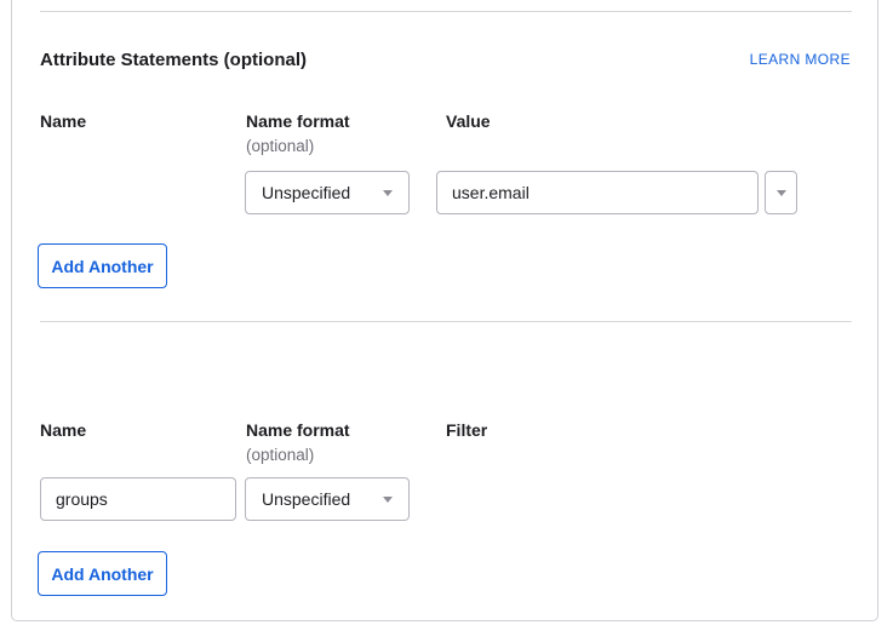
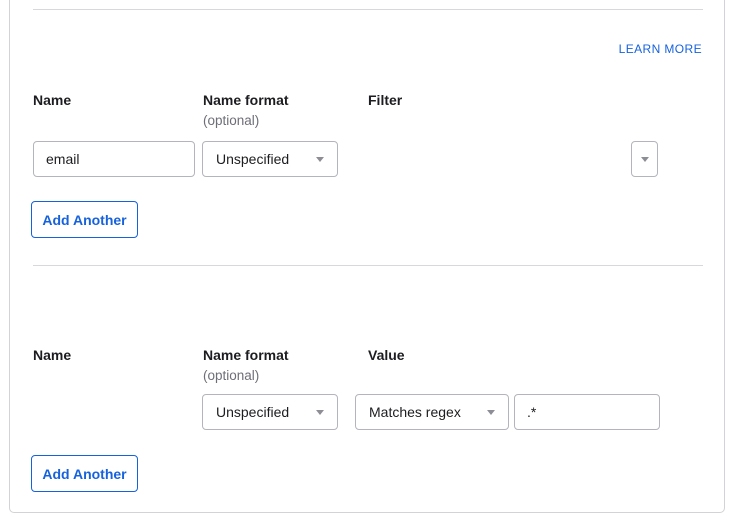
- Attribute Statements (optional)
  LEARN MORE
  Name
  Name format
  (optional)
- Value
+ Filter
+ email
  Unspecified
- user.email
  Add Another
  Name
  Name format
  (optional)
- Filter
+ Value
- groups
  Unspecified
+ Matches regex
+ .*
  Add Another
